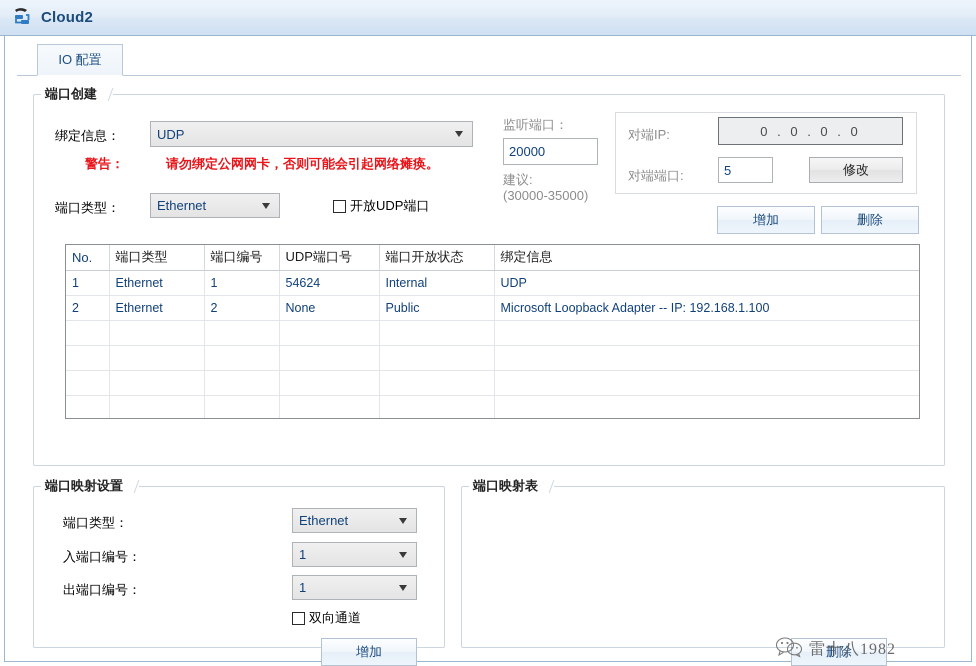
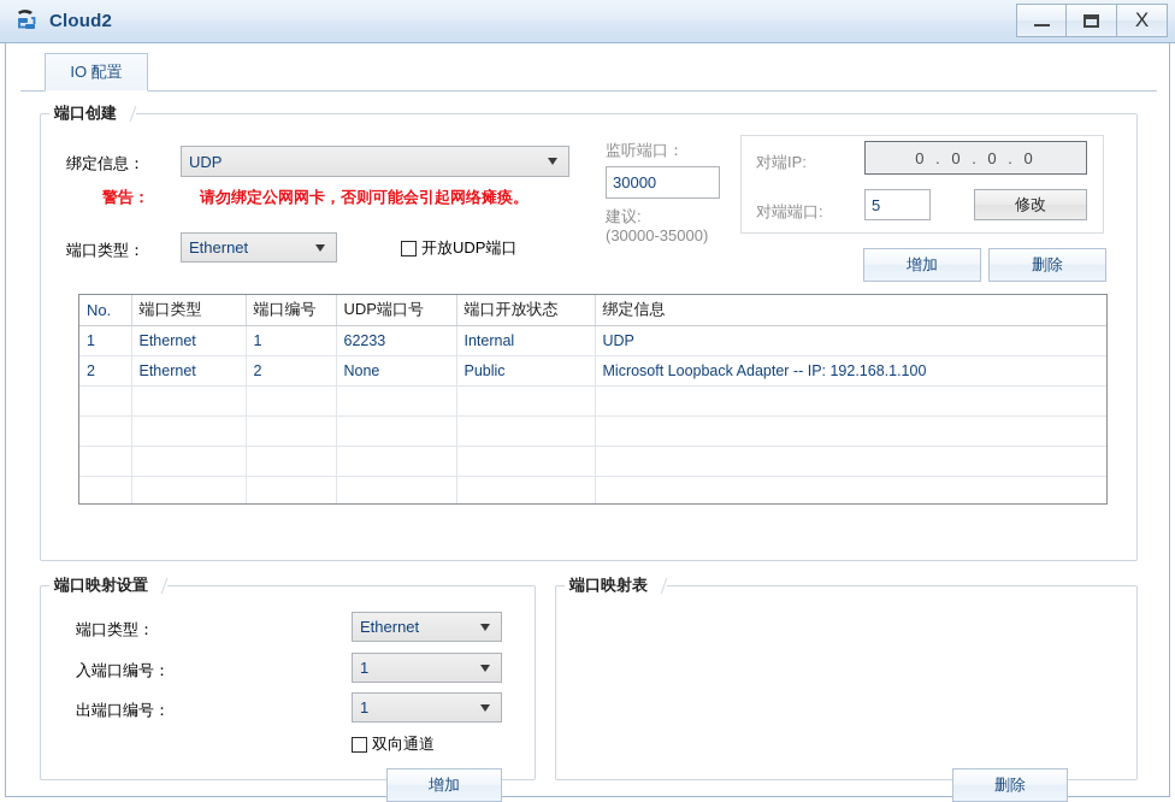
  Cloud2
+ X
  IO 配置
  端口创建
  绑定信息：
  UDP
  警告：
  请勿绑定公网网卡，否则可能会引起网络瘫痪。
  端口类型：
  Ethernet
  开放UDP端口
  监听端口：
- 20000
+ 30000
  建议:
  (30000-35000)
  对端IP:
  0 . 0 . 0 . 0
  对端端口:
  5
  修改
  增加
  删除
  No.	端口类型	端口编号	UDP端口号	端口开放状态	绑定信息
- 1	Ethernet	1	54624	Internal	UDP
+ 1	Ethernet	1	62233	Internal	UDP
  2	Ethernet	2	None	Public	Microsoft Loopback Adapter -- IP: 192.168.1.100
  端口映射设置
  端口类型：
  Ethernet
  入端口编号：
  1
  出端口编号：
  1
  双向通道
  增加
  端口映射表
  删除
- 雷十八1982
